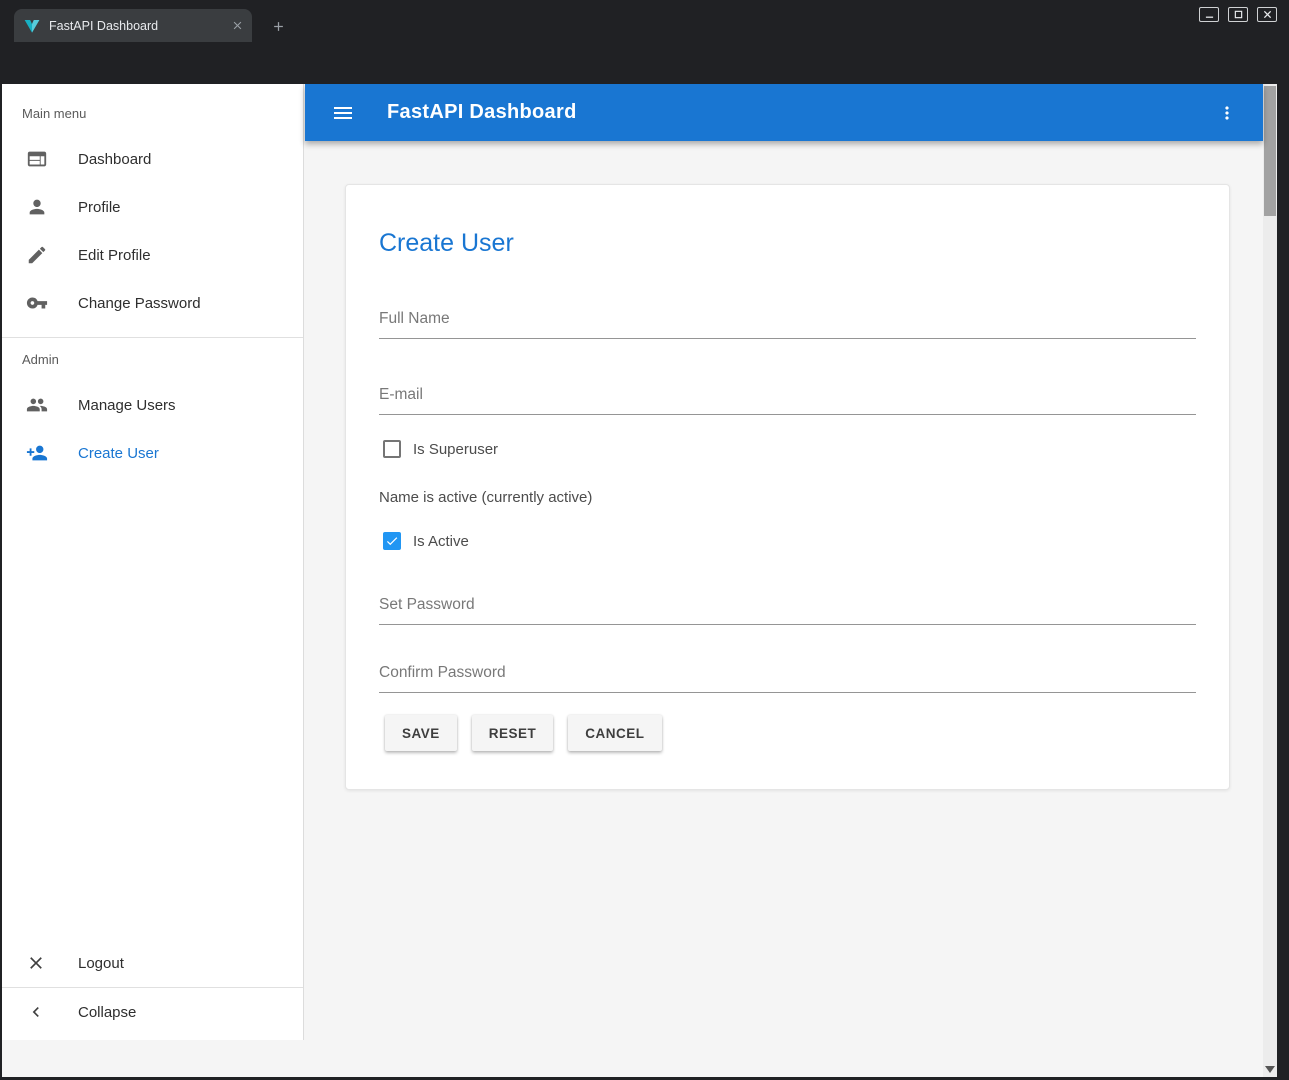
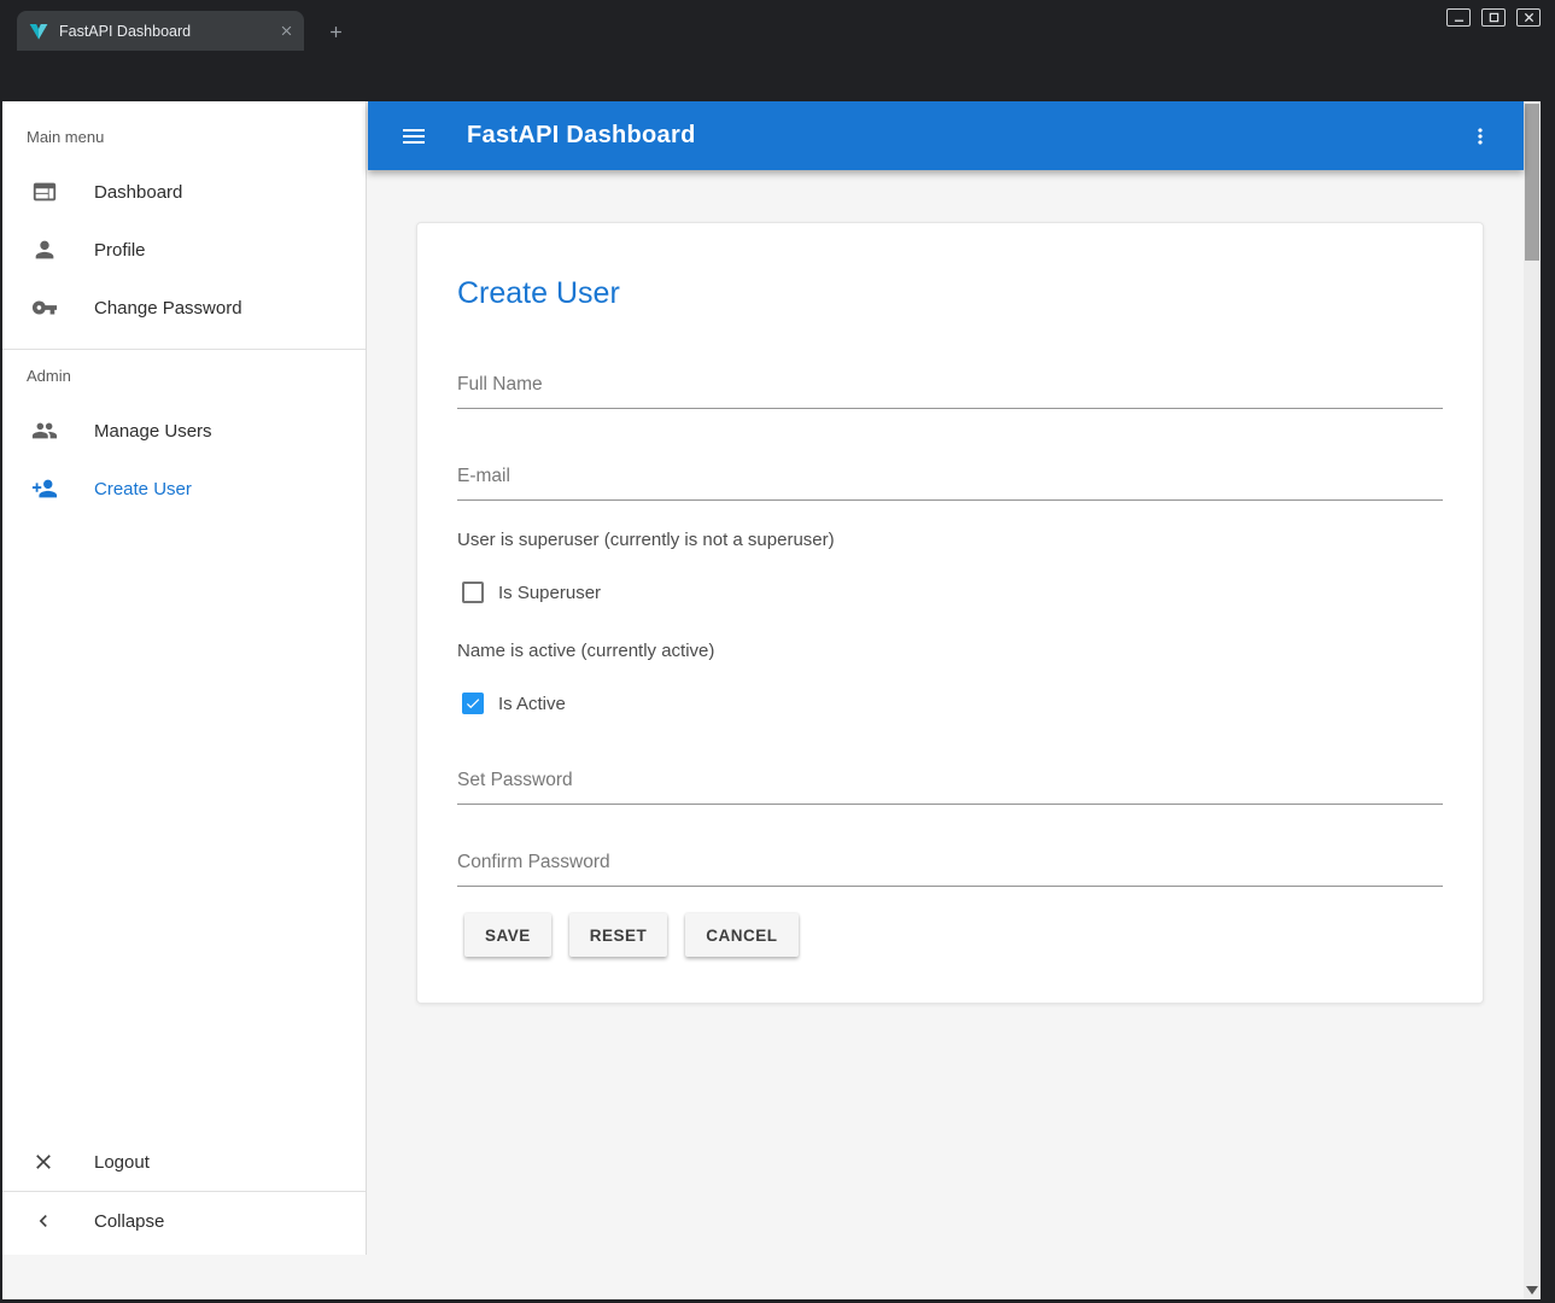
  FastAPI Dashboard
  Main menu
  Dashboard
  Profile
- Edit Profile
  Change Password
  Admin
  Manage Users
  Create User
  Logout
  Collapse
  FastAPI Dashboard
  Create User
  Full Name
  E-mail
+ User is superuser (currently is not a superuser)
  Is Superuser
  Name is active (currently active)
  Is Active
  Set Password
  Confirm Password
  SAVE
  RESET
  CANCEL
